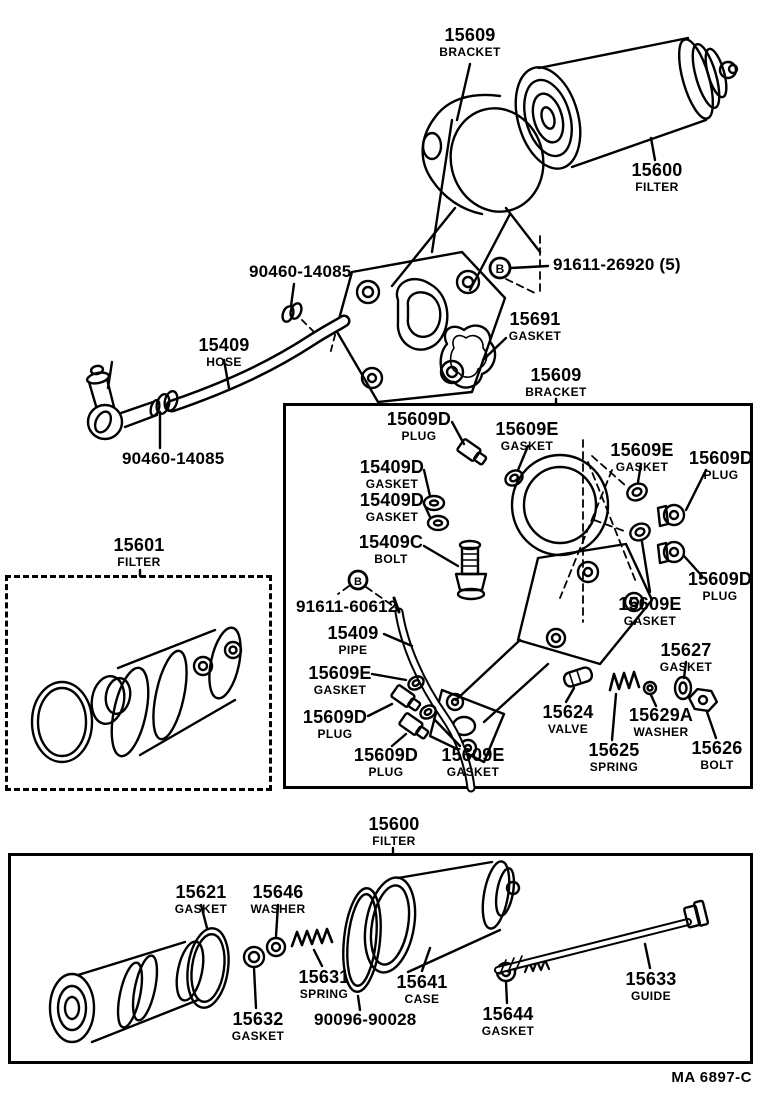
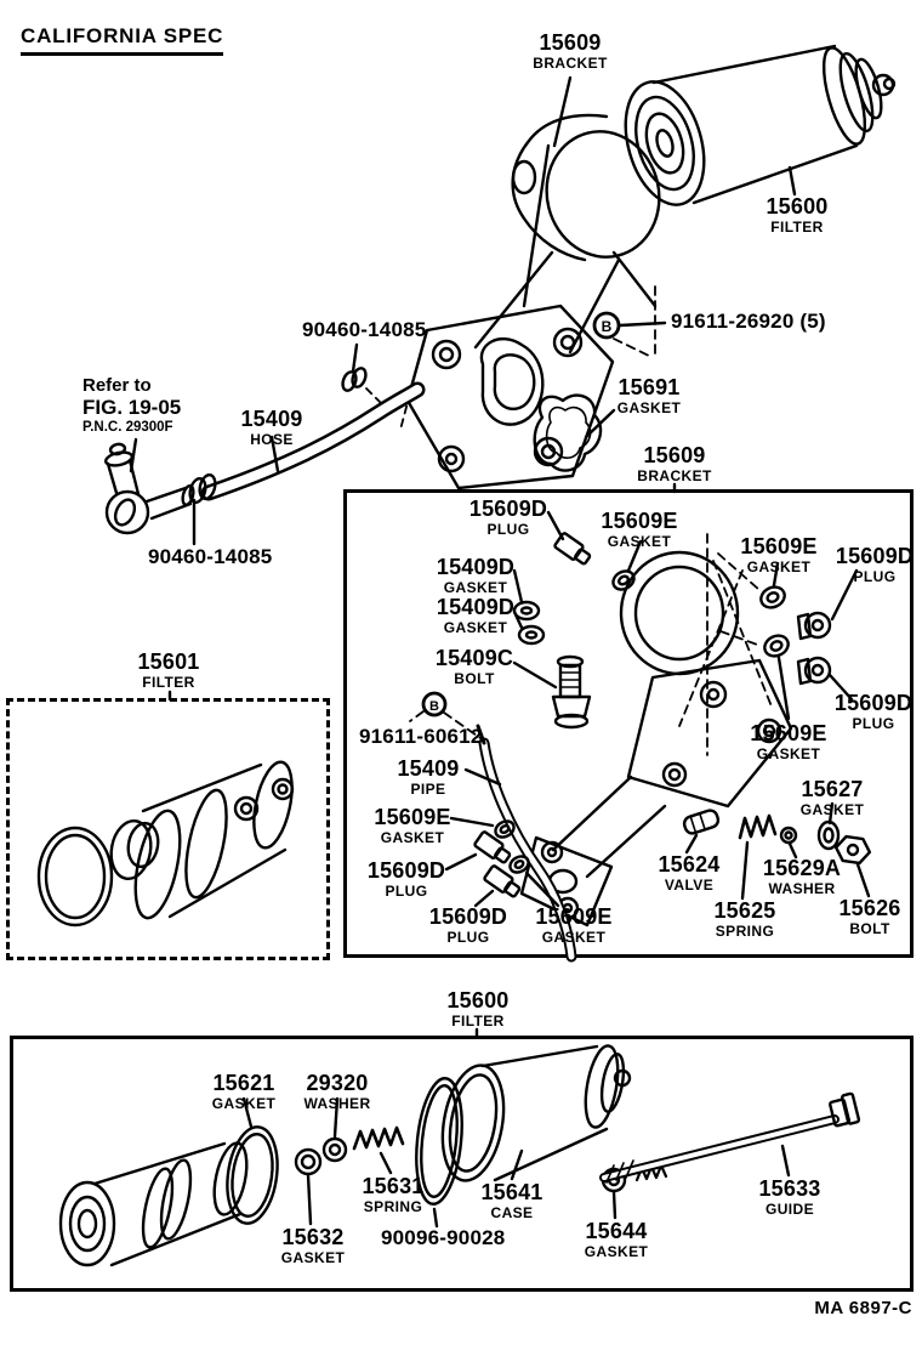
  B
  B
+ CALIFORNIA SPEC
+ Refer to
+ FIG. 19-05
+ P.N.C. 29300F
  15609
  BRACKET
  15600
  FILTER
  91611-26920 (5)
  90460-14085
  15409
  HOSE
  90460-14085
  15691
  GASKET
  15609
  BRACKET
  15609D
  PLUG
  15609E
  GASKET
  15409D
  GASKET
  15409D
  GASKET
  15409C
  BOLT
  91611-60612
  15409
  PIPE
  15609E
  GASKET
  15609D
  PLUG
  15609D
  PLUG
  15609E
  GASKET
  15627
  GASKET
  15624
  VALVE
  15629A
  WASHER
  15625
  SPRING
  15626
  BOLT
  15609E
  GASKET
  15609D
  PLUG
  15609D
  PLUG
  15609E
  GASKET
  15601
  FILTER
  15600
  FILTER
  15621
  GASKET
- 15646
+ 29320
  WASHER
  15631
  SPRING
  15641
  CASE
  15632
  GASKET
  90096-90028
  15644
  GASKET
  15633
  GUIDE
  MA 6897-C
